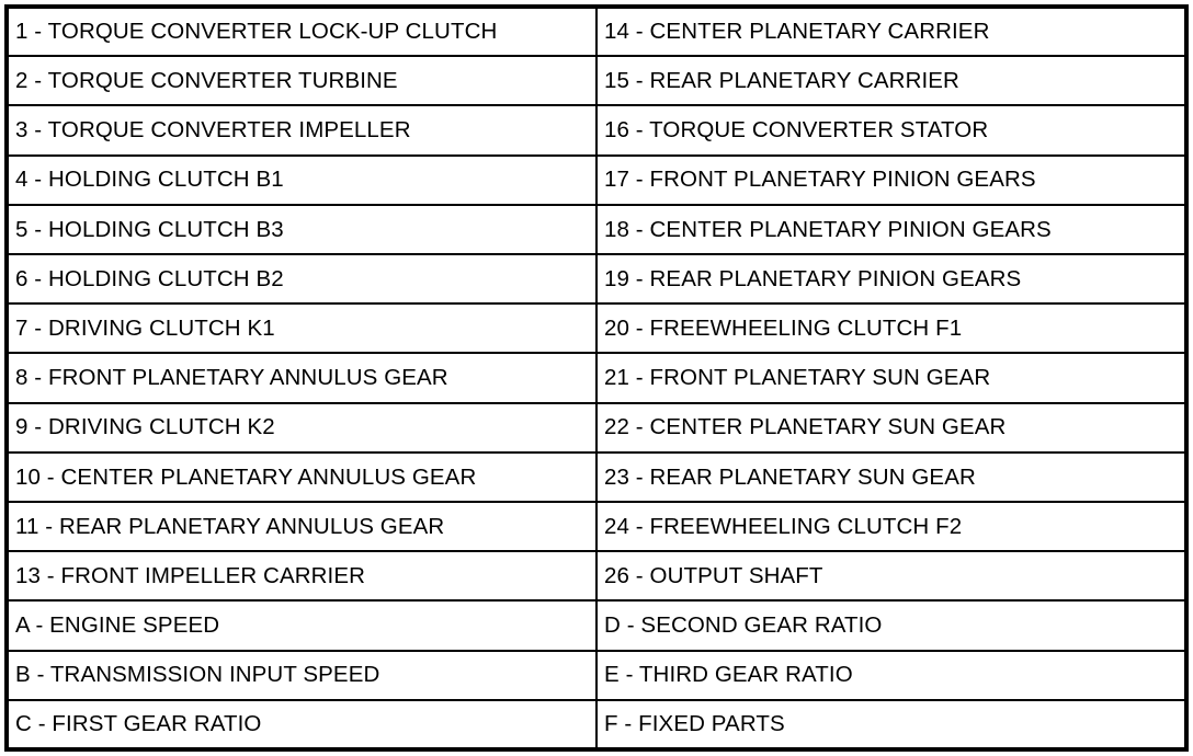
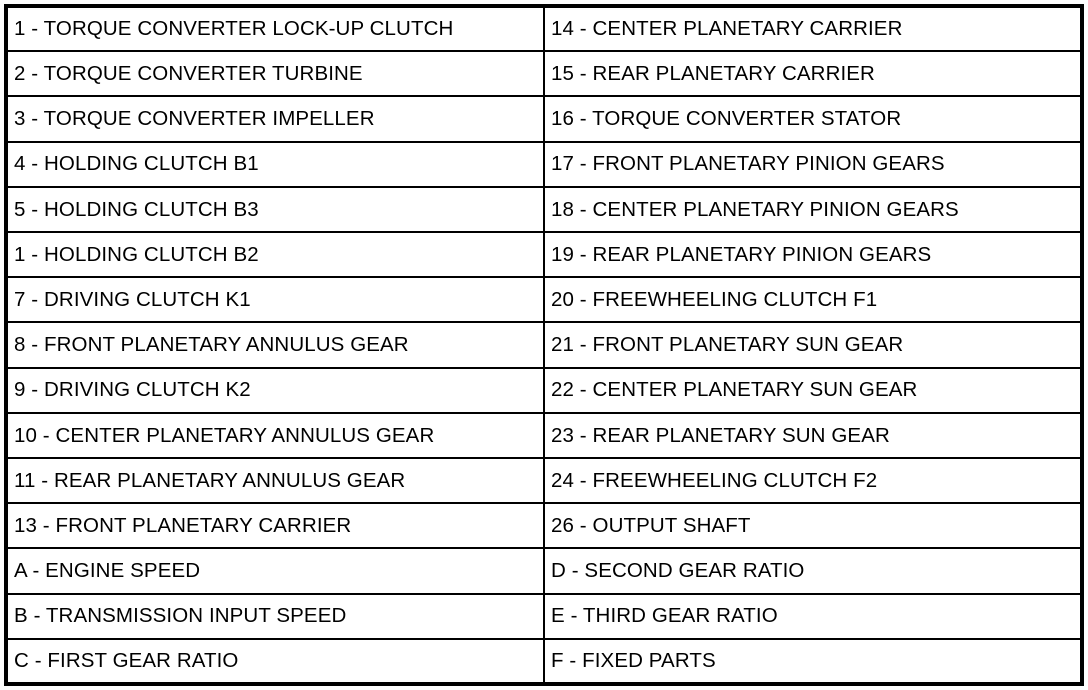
  1 - TORQUE CONVERTER LOCK-UP CLUTCH	14 - CENTER PLANETARY CARRIER
  2 - TORQUE CONVERTER TURBINE	15 - REAR PLANETARY CARRIER
  3 - TORQUE CONVERTER IMPELLER	16 - TORQUE CONVERTER STATOR
  4 - HOLDING CLUTCH B1	17 - FRONT PLANETARY PINION GEARS
  5 - HOLDING CLUTCH B3	18 - CENTER PLANETARY PINION GEARS
- 6 - HOLDING CLUTCH B2	19 - REAR PLANETARY PINION GEARS
+ 1 - HOLDING CLUTCH B2	19 - REAR PLANETARY PINION GEARS
  7 - DRIVING CLUTCH K1	20 - FREEWHEELING CLUTCH F1
  8 - FRONT PLANETARY ANNULUS GEAR	21 - FRONT PLANETARY SUN GEAR
  9 - DRIVING CLUTCH K2	22 - CENTER PLANETARY SUN GEAR
  10 - CENTER PLANETARY ANNULUS GEAR	23 - REAR PLANETARY SUN GEAR
  11 - REAR PLANETARY ANNULUS GEAR	24 - FREEWHEELING CLUTCH F2
- 13 - FRONT IMPELLER CARRIER	26 - OUTPUT SHAFT
+ 13 - FRONT PLANETARY CARRIER	26 - OUTPUT SHAFT
  A - ENGINE SPEED	D - SECOND GEAR RATIO
  B - TRANSMISSION INPUT SPEED	E - THIRD GEAR RATIO
  C - FIRST GEAR RATIO	F - FIXED PARTS
